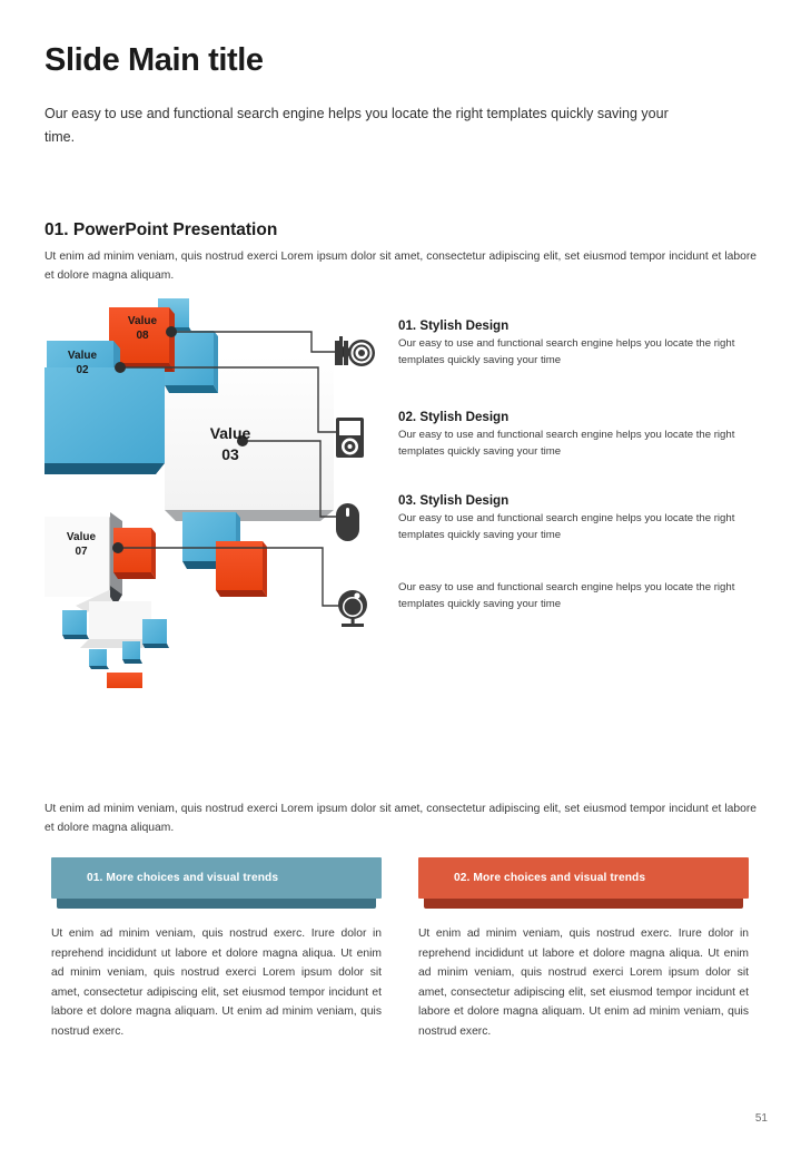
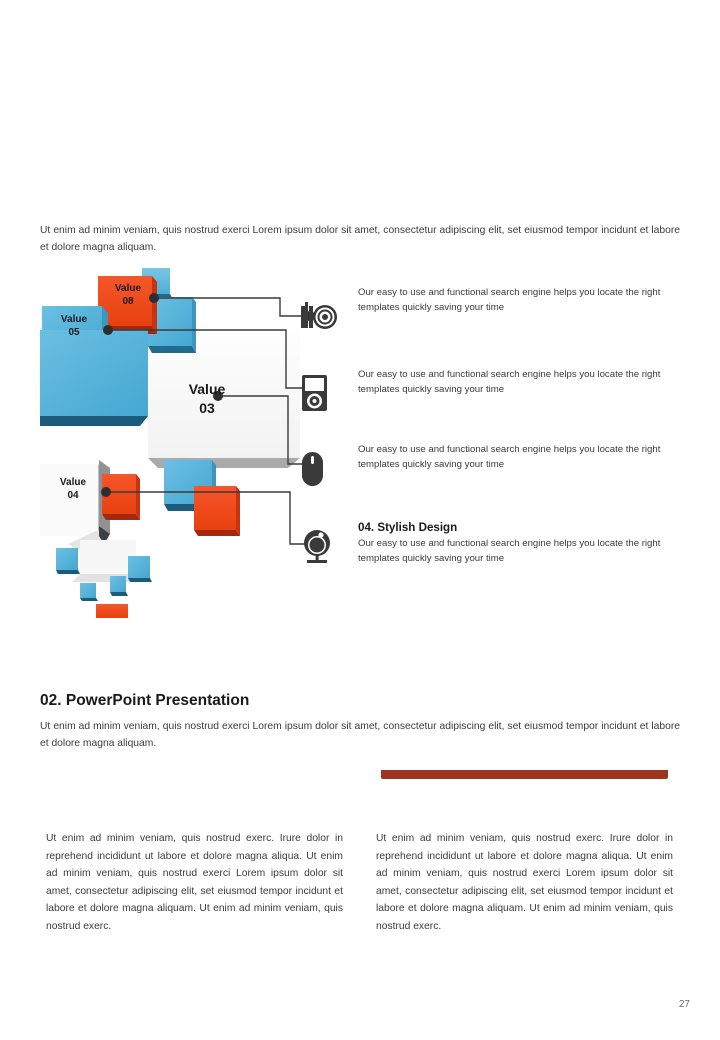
- Slide Main title
- Our easy to use and functional search engine helps you locate the right templates quickly saving your time.
- 01. PowerPoint Presentation
  Ut enim ad minim veniam, quis nostrud exerci Lorem ipsum dolor sit amet, consectetur adipiscing elit, set eiusmod tempor incidunt et labore et dolore magna aliquam.
  Value
  08
  Value
- 02
+ 05
  Value
  03
  Value
- 07
+ 04
- 01. Stylish Design
  Our easy to use and functional search engine helps you locate the right templates quickly saving your time
- 02. Stylish Design
  Our easy to use and functional search engine helps you locate the right templates quickly saving your time
- 03. Stylish Design
  Our easy to use and functional search engine helps you locate the right templates quickly saving your time
+ 04. Stylish Design
  Our easy to use and functional search engine helps you locate the right templates quickly saving your time
+ 02. PowerPoint Presentation
  Ut enim ad minim veniam, quis nostrud exerci Lorem ipsum dolor sit amet, consectetur adipiscing elit, set eiusmod tempor incidunt et labore et dolore magna aliquam.
- 01. More choices and visual trends
- 02. More choices and visual trends
  Ut enim ad minim veniam, quis nostrud exerc. Irure dolor in reprehend incididunt ut labore et dolore magna aliqua. Ut enim ad minim veniam, quis nostrud exerci Lorem ipsum dolor sit amet, consectetur adipiscing elit, set eiusmod tempor incidunt et labore et dolore magna aliquam. Ut enim ad minim veniam, quis nostrud exerc.
  Ut enim ad minim veniam, quis nostrud exerc. Irure dolor in reprehend incididunt ut labore et dolore magna aliqua. Ut enim ad minim veniam, quis nostrud exerci Lorem ipsum dolor sit amet, consectetur adipiscing elit, set eiusmod tempor incidunt et labore et dolore magna aliquam. Ut enim ad minim veniam, quis nostrud exerc.
- 51
+ 27
